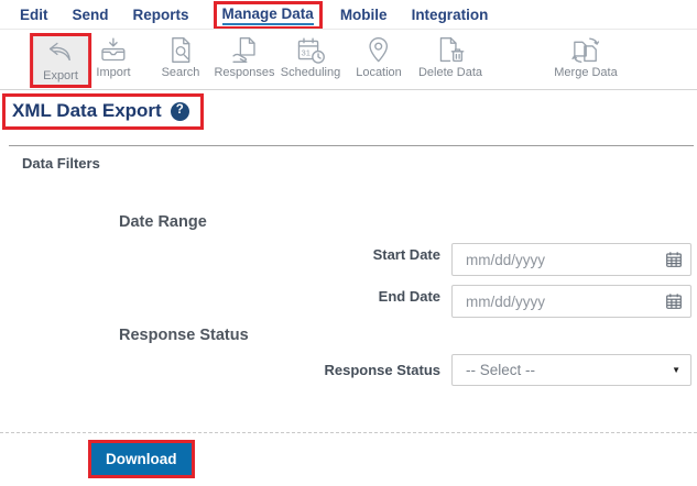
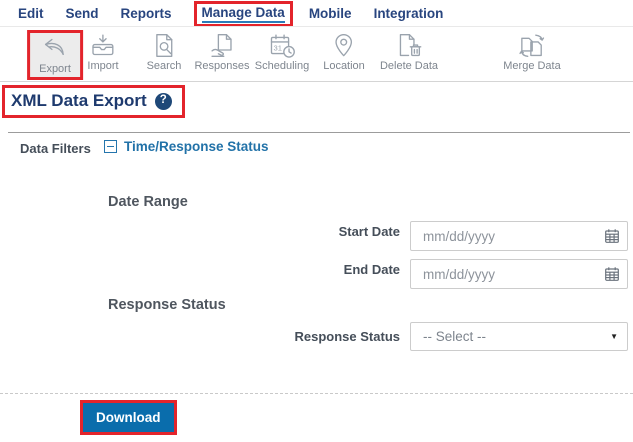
  Edit
  Send
  Reports
  Manage Data
  Mobile
  Integration
  Export
  Import
  Search
  Responses
  31
  Scheduling
  Location
  Delete Data
  Merge Data
  XML Data Export
  ?
  Data Filters
+ Time/Response Status
  Date Range
  Start Date
  mm/dd/yyyy
  End Date
  mm/dd/yyyy
  Response Status
  Response Status
  -- Select --
  ▼
  Download
